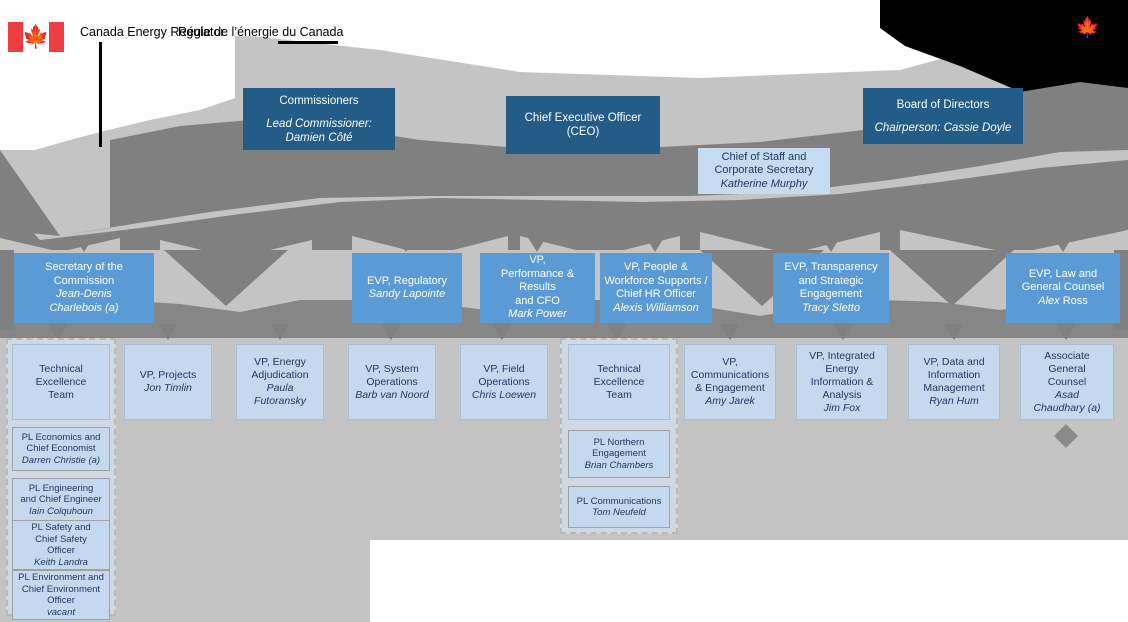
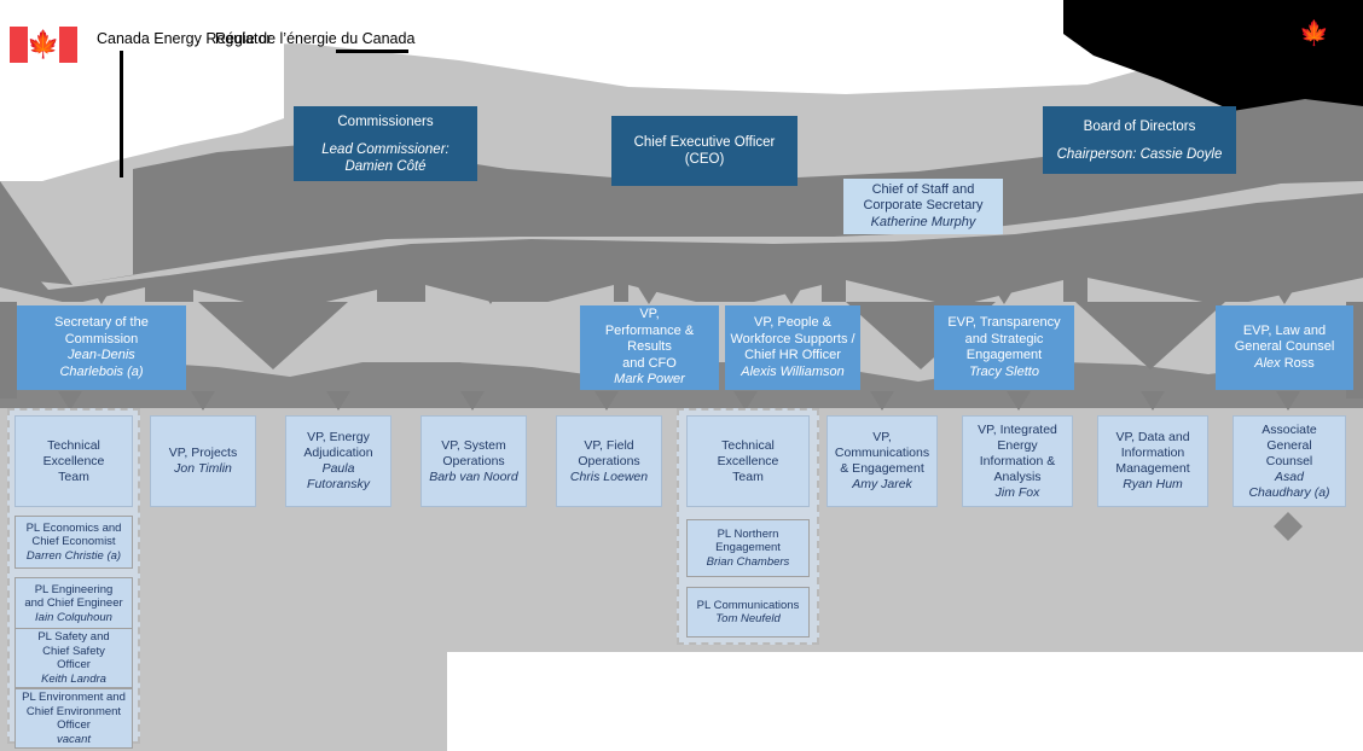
  🍁
  Canada Energy Regulator
  Régie de l’énergie du Canada
  🍁
  Commissioners
  Lead Commissioner:
  Damien Côté
  Chief Executive Officer
  (CEO)
  Board of Directors
  Chairperson: Cassie Doyle
  Chief of Staff and
  Corporate Secretary
  Katherine Murphy
  Secretary of the
  Commission
  Jean-Denis
  Charlebois (a)
- EVP, Regulatory
- Sandy Lapointe
  VP,
  Performance & Results
  and CFO
  Mark Power
  VP, People &
  Workforce Supports /
  Chief HR Officer
  Alexis Williamson
  EVP, Transparency
  and Strategic
  Engagement
  Tracy Sletto
  EVP, Law and
  General Counsel
  Alex Ross
  Technical
  Excellence
  Team
  VP, Projects
  Jon Timlin
  VP, Energy
  Adjudication
  Paula
  Futoransky
  VP, System
  Operations
  Barb van Noord
  VP, Field
  Operations
  Chris Loewen
  Technical
  Excellence
  Team
  VP,
  Communications
  & Engagement
  Amy Jarek
  VP, Integrated
  Energy
  Information &
  Analysis
  Jim Fox
  VP, Data and
  Information
  Management
  Ryan Hum
  Associate
  General
  Counsel
  Asad
  Chaudhary (a)
  PL Economics and
  Chief Economist
  Darren Christie (a)
  PL Engineering
  and Chief Engineer
  Iain Colquhoun
  PL Safety and
  Chief Safety
  Officer
  Keith Landra
  PL Environment and
  Chief Environment
  Officer
  vacant
  PL Northern
  Engagement
  Brian Chambers
  PL Communications
  Tom Neufeld
